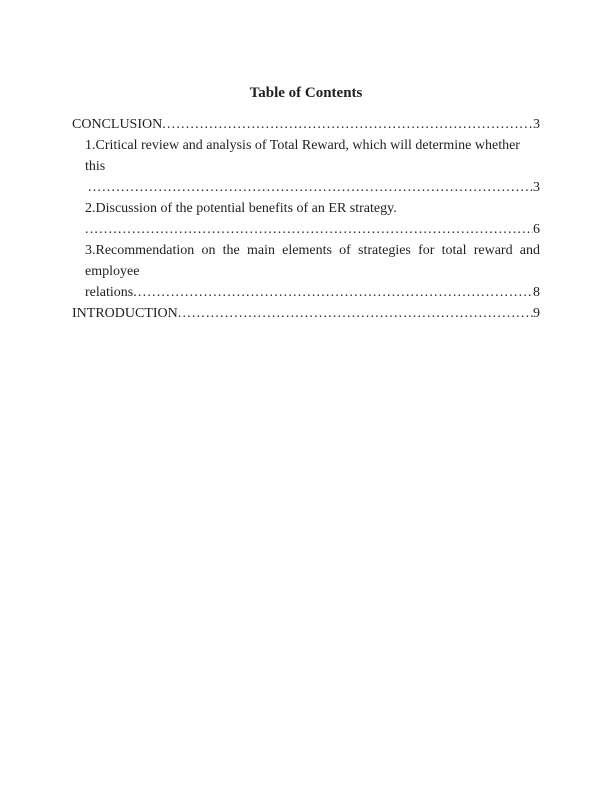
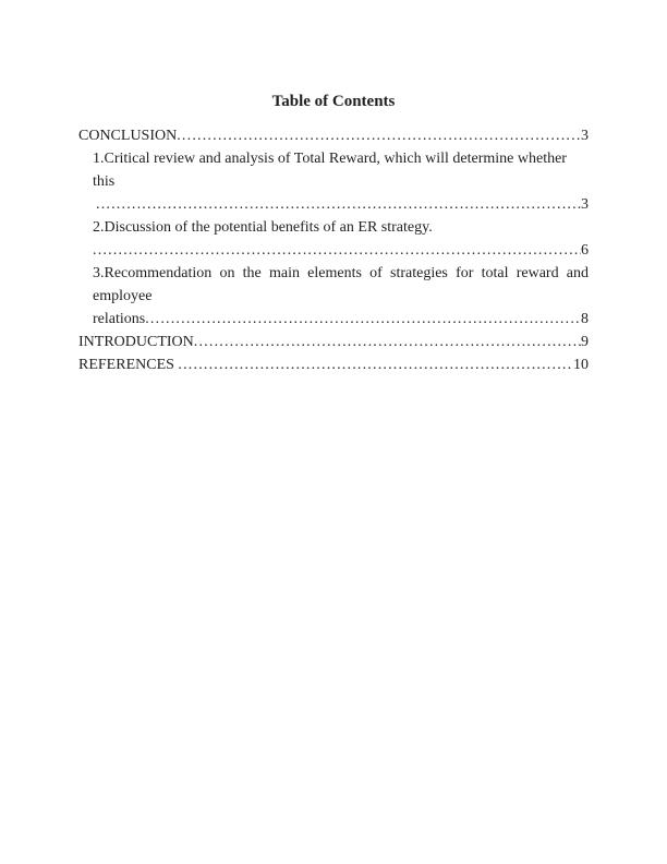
  Table of Contents
  CONCLUSION
  3
  1.Critical review and analysis of Total Reward, which will determine whether this
  3
  2.Discussion of the potential benefits of an ER strategy.
  6
  3.Recommendation on the main elements of strategies for total reward and employee
  relations
  8
  INTRODUCTION
  9
+ REFERENCES
+ 10
